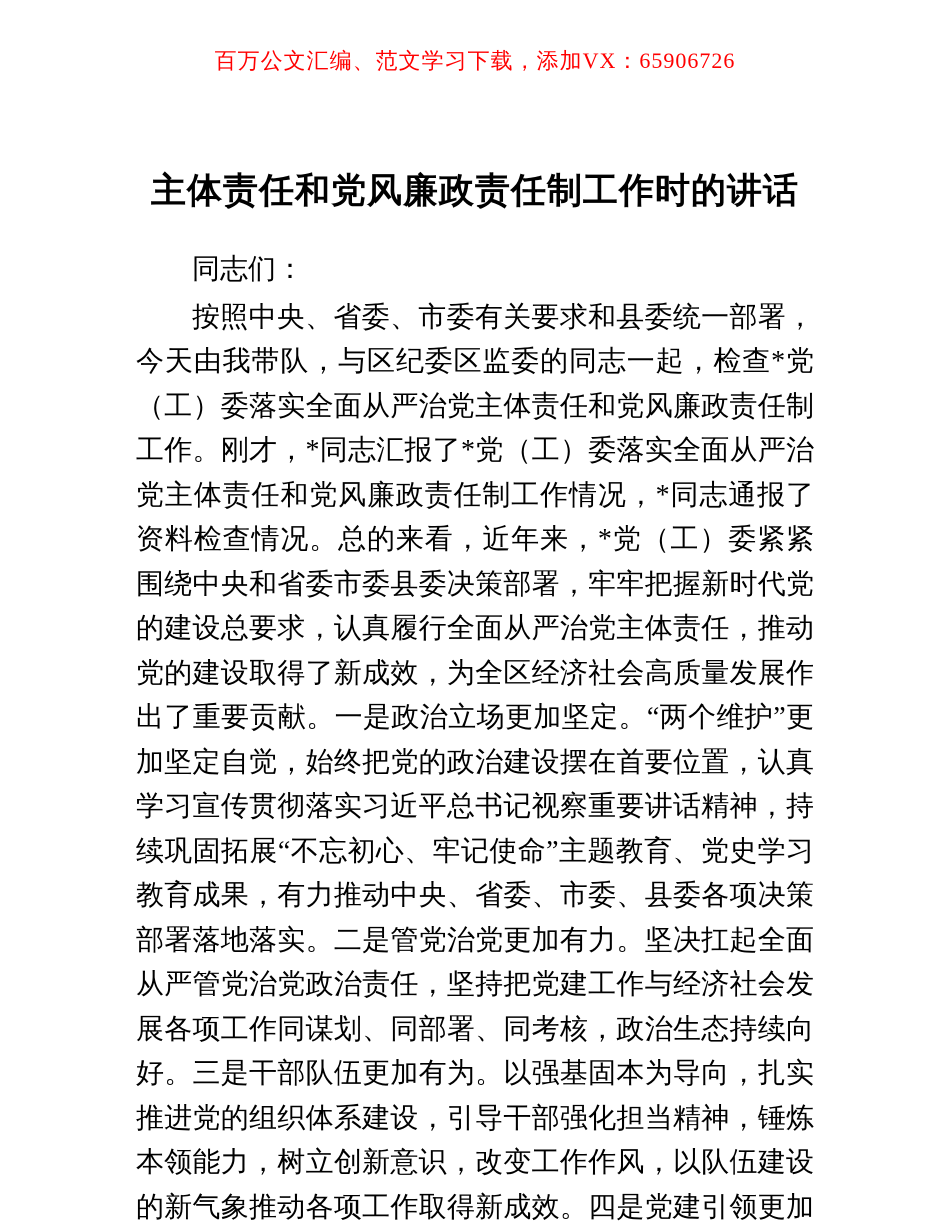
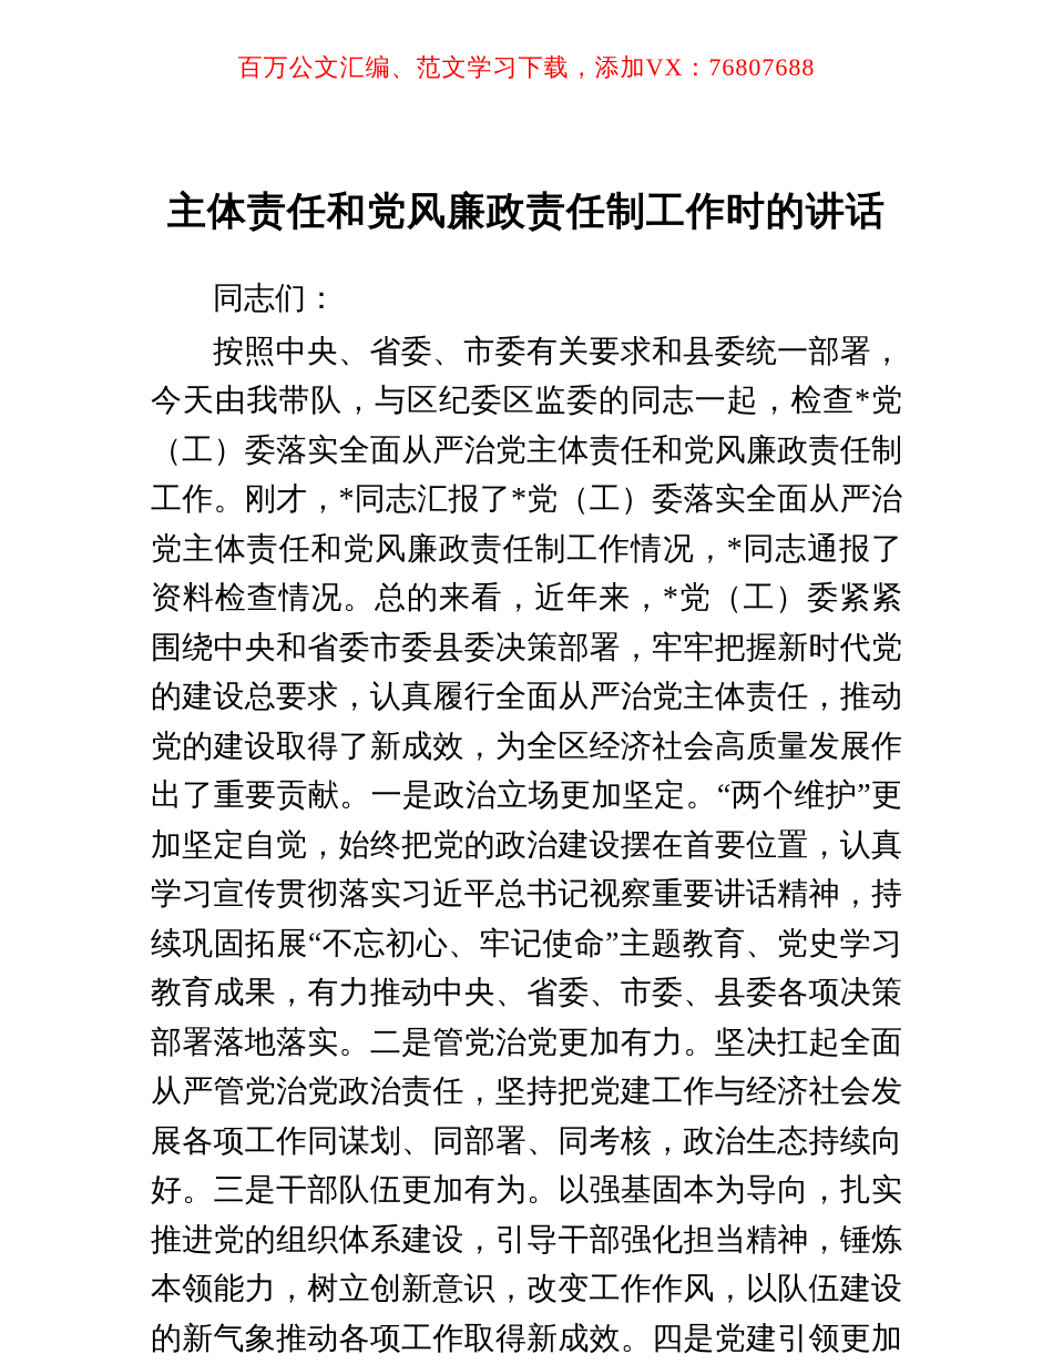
- 百万公文汇编、范文学习下载，添加VX：65906726
+ 百万公文汇编、范文学习下载，添加VX：76807688
  主体责任和党风廉政责任制工作时的讲话
  同志们：
  按照中央、省委、市委有关要求和县委统一部署，今天由我带队，与区纪委区监委的同志一起，检查*党（工）委落实全面从严治党主体责任和党风廉政责任制工作。刚才，*同志汇报了*党（工）委落实全面从严治党主体责任和党风廉政责任制工作情况，*同志通报了资料检查情况。总的来看，近年来，*党（工）委紧紧围绕中央和省委市委县委决策部署，牢牢把握新时代党的建设总要求，认真履行全面从严治党主体责任，推动党的建设取得了新成效，为全区经济社会高质量发展作出了重要贡献。一是政治立场更加坚定。“两个维护”更加坚定自觉，始终把党的政治建设摆在首要位置，认真学习宣传贯彻落实习近平总书记视察重要讲话精神，持续巩固拓展“不忘初心、牢记使命”主题教育、党史学习教育成果，有力推动中央、省委、市委、县委各项决策部署落地落实。二是管党治党更加有力。坚决扛起全面从严管党治党政治责任，坚持把党建工作与经济社会发展各项工作同谋划、同部署、同考核，政治生态持续向好。三是干部队伍更加有为。以强基固本为导向，扎实推进党的组织体系建设，引导干部强化担当精神，锤炼本领能力，树立创新意识，改变工作作风，以队伍建设的新气象推动各项工作取得新成效。四是党建引领更加
